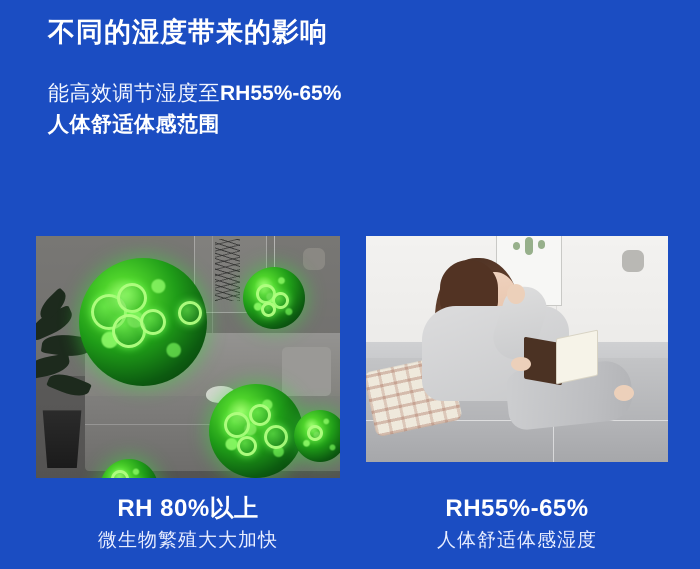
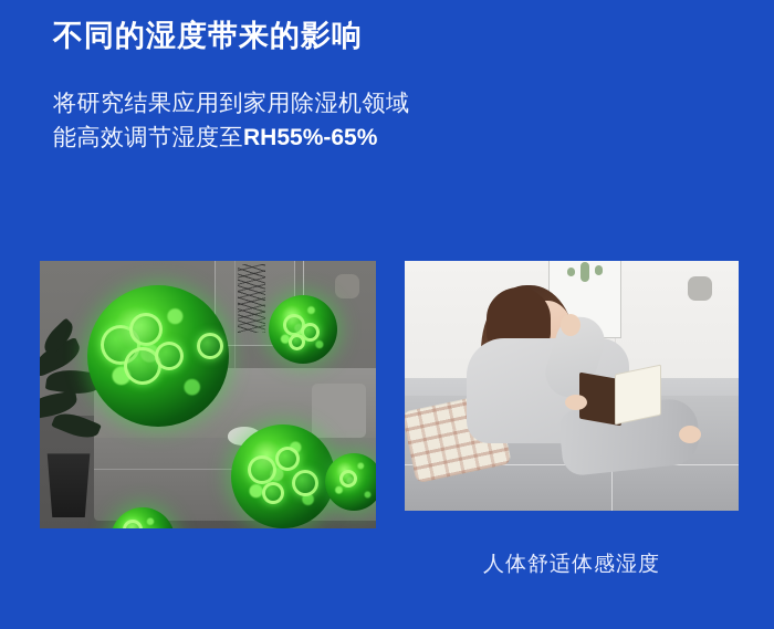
  不同的湿度带来的影响
+ 将研究结果应用到家用除湿机领域
  能高效调节湿度至RH55%-65%
- 人体舒适体感范围
- RH 80%以上
- 微生物繁殖大大加快
- RH55%-65%
  人体舒适体感湿度
